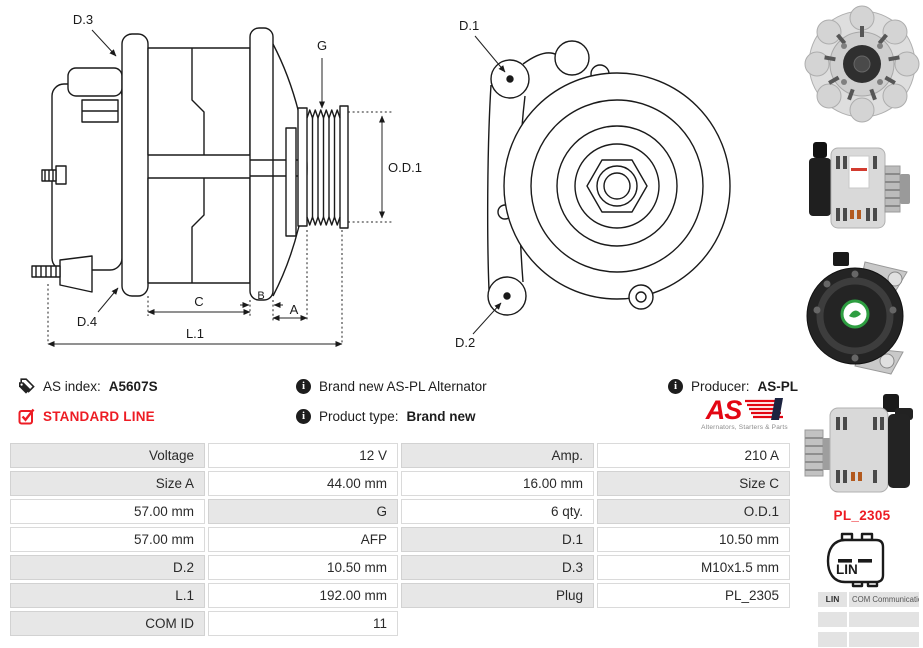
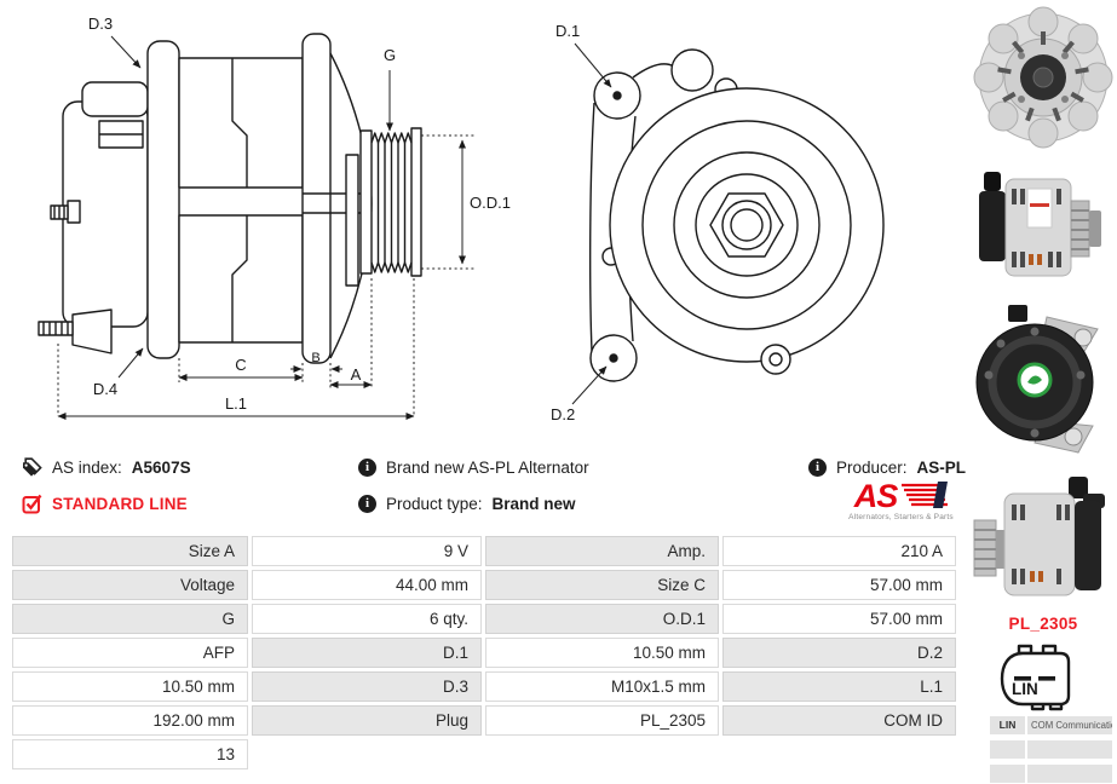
  D.3
  G
  O.D.1
  D.4
  C
  B
  A
  L.1
  D.1
  D.2
  AS index:
  A5607S
  i
  Brand new AS-PL Alternator
  i
  Producer:
  AS-PL
  STANDARD LINE
  i
  Product type:
  Brand new
  AS
- Voltage
+ Size A
- 12 V
+ 9 V
  Amp.
  210 A
- Size A
+ Voltage
  44.00 mm
- 16.00 mm
  Size C
  57.00 mm
  G
  6 qty.
  O.D.1
  57.00 mm
  AFP
  D.1
  10.50 mm
  D.2
  10.50 mm
  D.3
  M10x1.5 mm
  L.1
  192.00 mm
  Plug
  PL_2305
  COM ID
- 11
+ 13
  PL_2305
  LIN
  LIN
  COM Communicati
